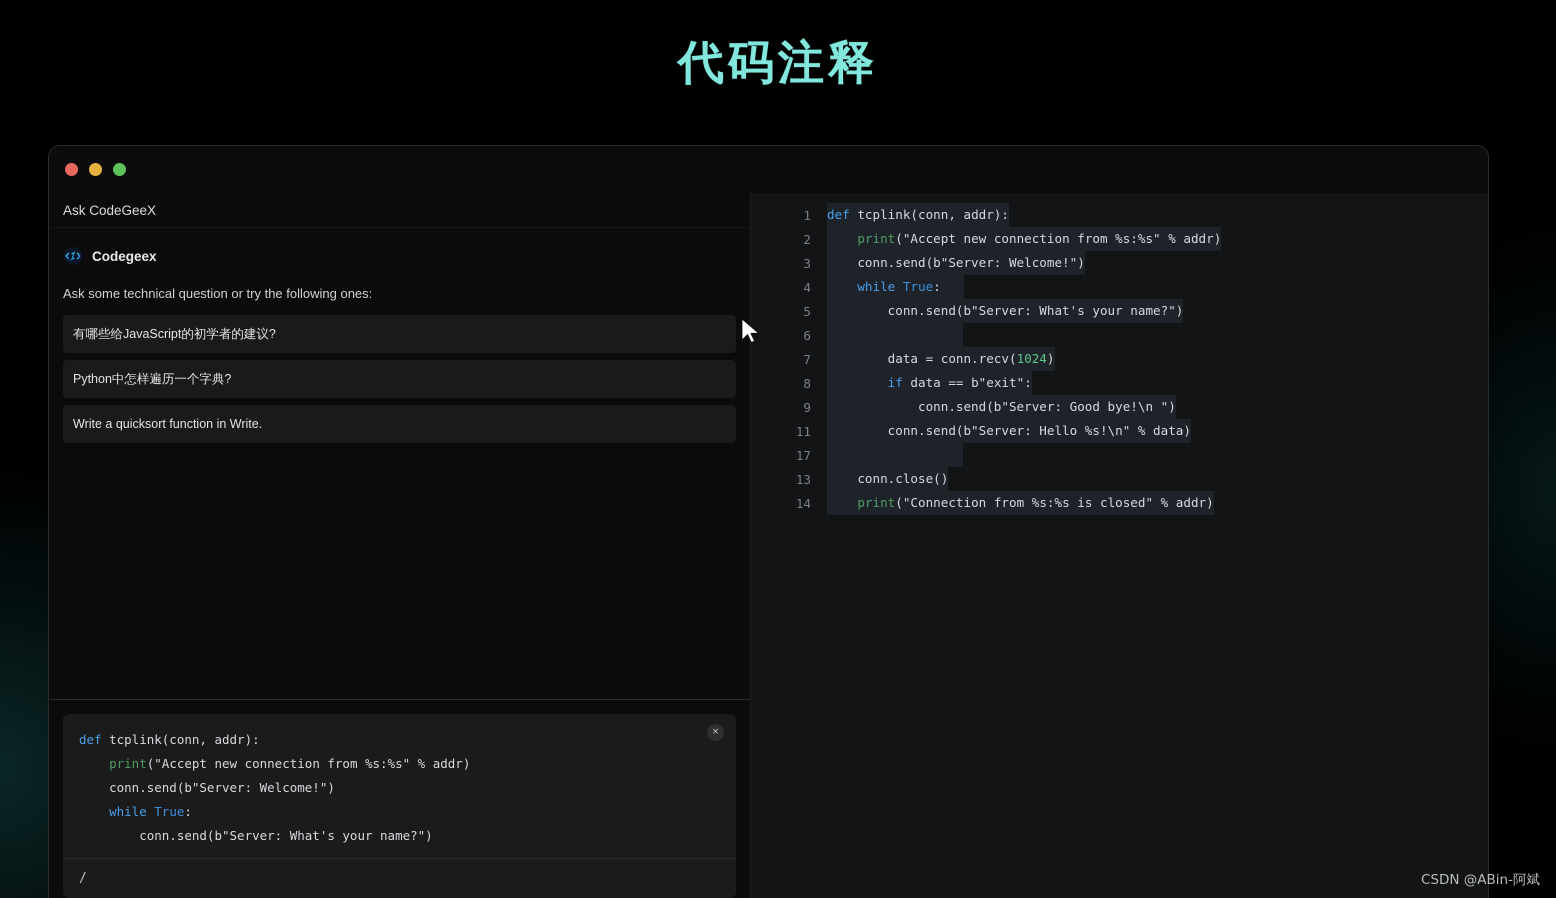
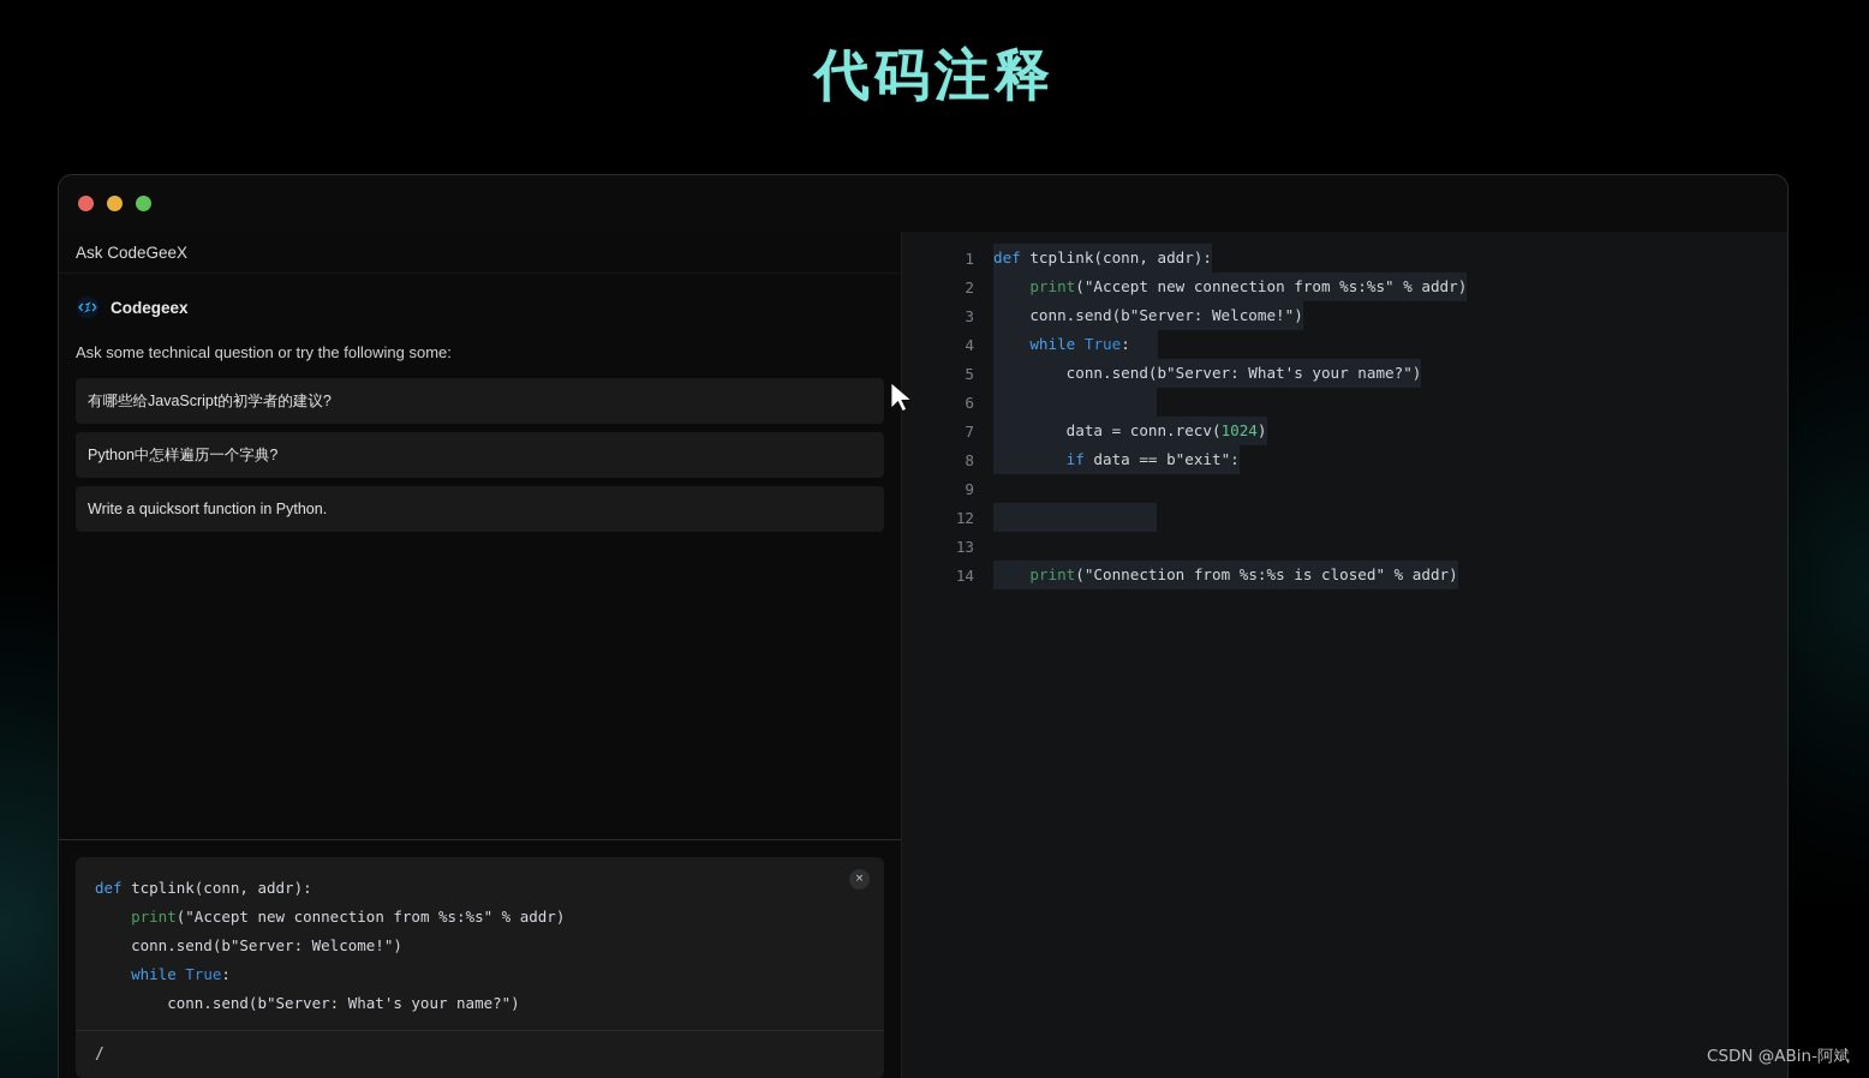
  代码注释
  Ask CodeGeeX
  Codegeex
- Ask some technical question or try the following ones:
+ Ask some technical question or try the following some:
  有哪些给JavaScript的初学者的建议?
  Python中怎样遍历一个字典?
- Write a quicksort function in Write.
+ Write a quicksort function in Python.
  ×
  def tcplink(conn, addr):
  print("Accept new connection from %s:%s" % addr)
  conn.send(b"Server: Welcome!")
  while True:
  conn.send(b"Server: What's your name?")
  /
  1
  def tcplink(conn, addr):
  2
  print("Accept new connection from %s:%s" % addr)
  3
  conn.send(b"Server: Welcome!")
  4
  while True:
  5
  conn.send(b"Server: What's your name?")
  6
  7
  data = conn.recv(1024)
  8
  if data == b"exit":
  9
- conn.send(b"Server: Good bye!\n ")
- 11
- conn.send(b"Server: Hello %s!\n" % data)
- 17
+ 12
  13
- conn.close()
  14
  print("Connection from %s:%s is closed" % addr)
  CSDN @ABin-阿斌
